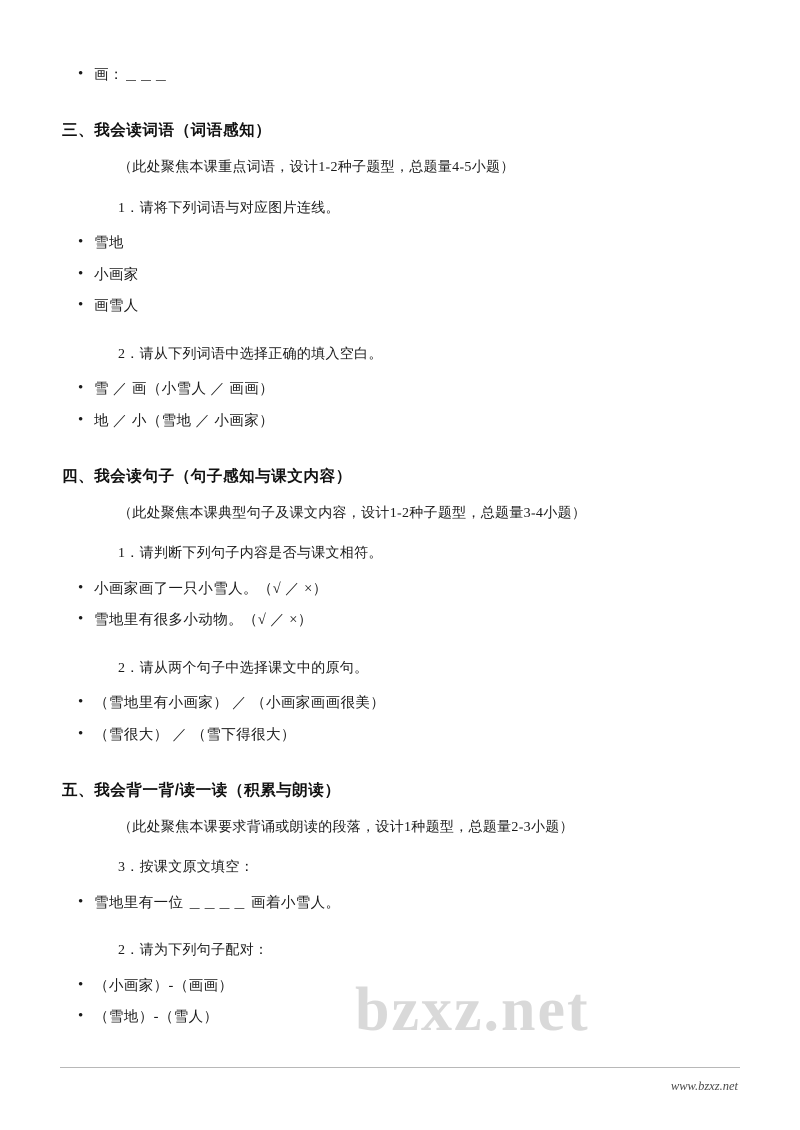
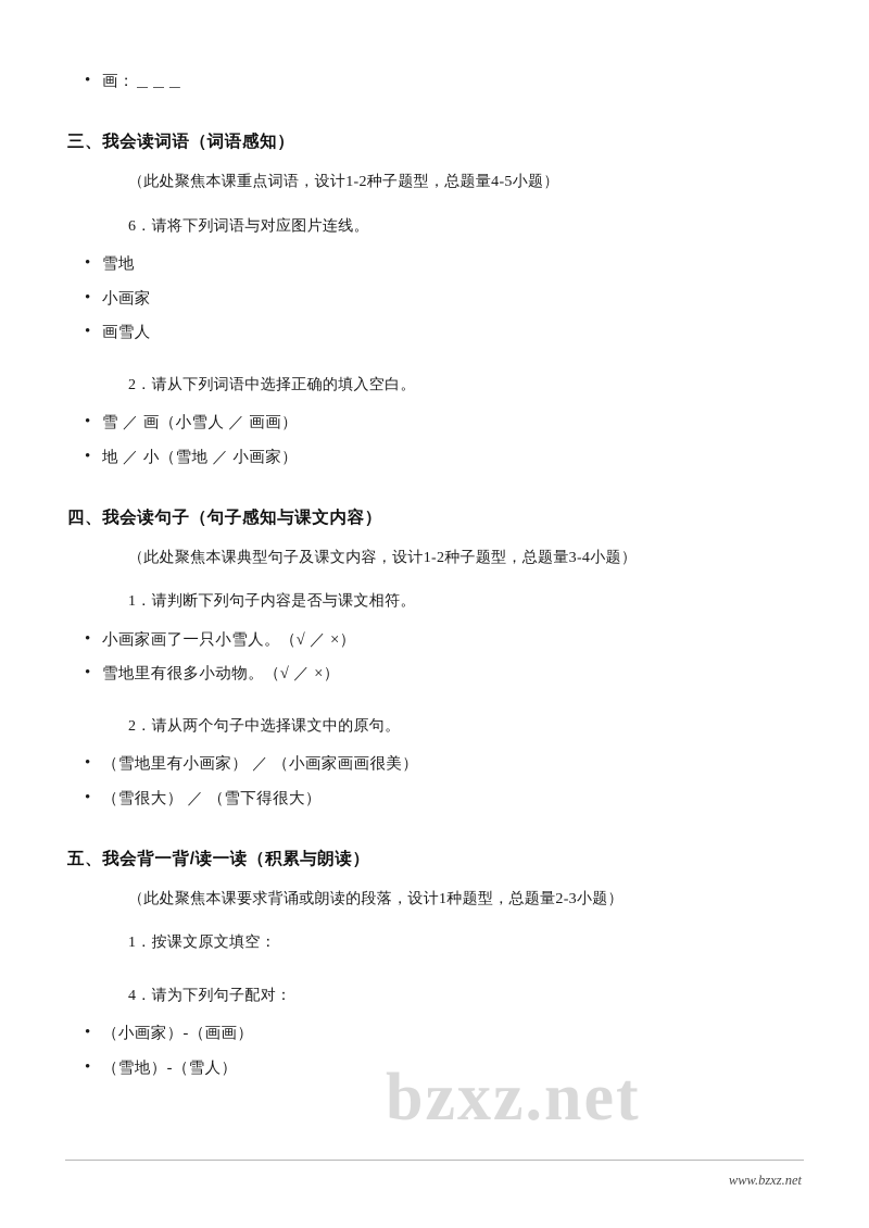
  bzxz.net
  画：＿＿＿
  三、我会读词语（词语感知）
  （此处聚焦本课重点词语，设计1-2种子题型，总题量4-5小题）
- 1．请将下列词语与对应图片连线。
+ 6．请将下列词语与对应图片连线。
  雪地
  小画家
  画雪人
  2．请从下列词语中选择正确的填入空白。
  雪 ／ 画（小雪人 ／ 画画）
  地 ／ 小（雪地 ／ 小画家）
  四、我会读句子（句子感知与课文内容）
  （此处聚焦本课典型句子及课文内容，设计1-2种子题型，总题量3-4小题）
  1．请判断下列句子内容是否与课文相符。
  小画家画了一只小雪人。（√ ／ ×）
  雪地里有很多小动物。（√ ／ ×）
  2．请从两个句子中选择课文中的原句。
  （雪地里有小画家） ／ （小画家画画很美）
  （雪很大） ／ （雪下得很大）
  五、我会背一背/读一读（积累与朗读）
  （此处聚焦本课要求背诵或朗读的段落，设计1种题型，总题量2-3小题）
- 3．按课文原文填空：
+ 1．按课文原文填空：
- 雪地里有一位 ＿＿＿＿ 画着小雪人。
- 2．请为下列句子配对：
+ 4．请为下列句子配对：
  （小画家）-（画画）
  （雪地）-（雪人）
  www.bzxz.net
